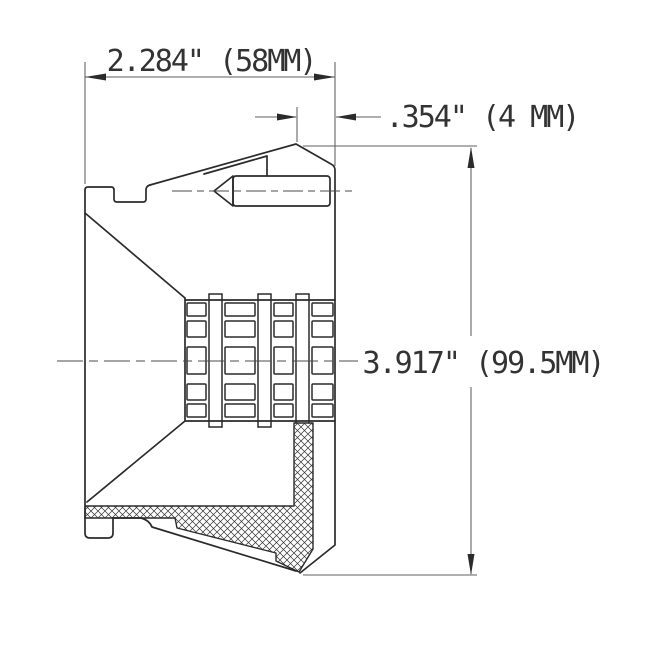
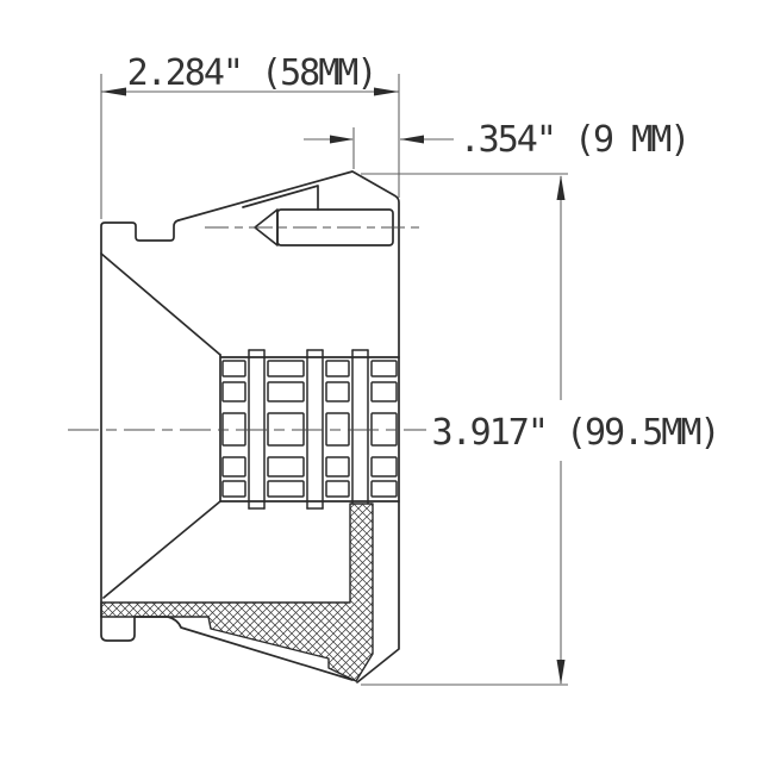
  2.284" (58MM)
- .354" (4 MM)
+ .354" (9 MM)
  3.917" (99.5MM)
